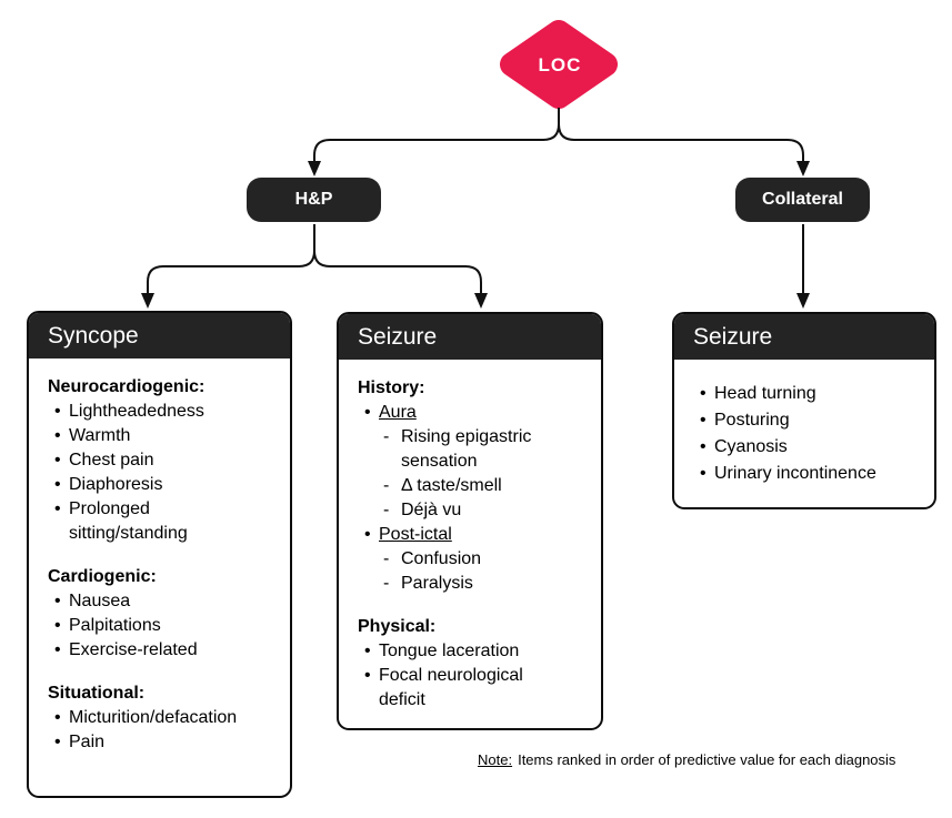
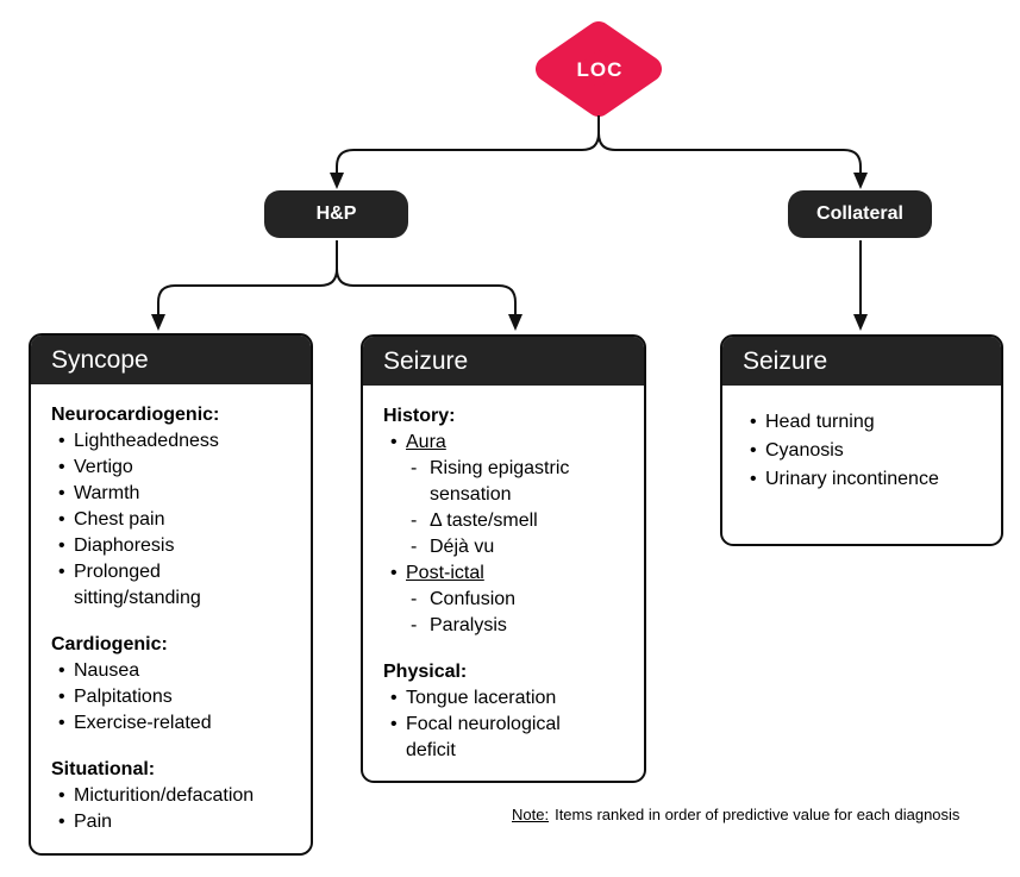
  LOC
  H&P
  Collateral
  Syncope
  Neurocardiogenic:
  Lightheadedness
+ Vertigo
  Warmth
  Chest pain
  Diaphoresis
  Prolonged
  sitting/standing
  Cardiogenic:
  Nausea
  Palpitations
  Exercise-related
  Situational:
  Micturition/defacation
  Pain
  Seizure
  History:
  Aura
  Rising epigastric
  sensation
  Δ taste/smell
  Déjà vu
  Post-ictal
  Confusion
  Paralysis
  Physical:
  Tongue laceration
  Focal neurological
  deficit
  Seizure
  Head turning
- Posturing
  Cyanosis
  Urinary incontinence
  Note: Items ranked in order of predictive value for each diagnosis
